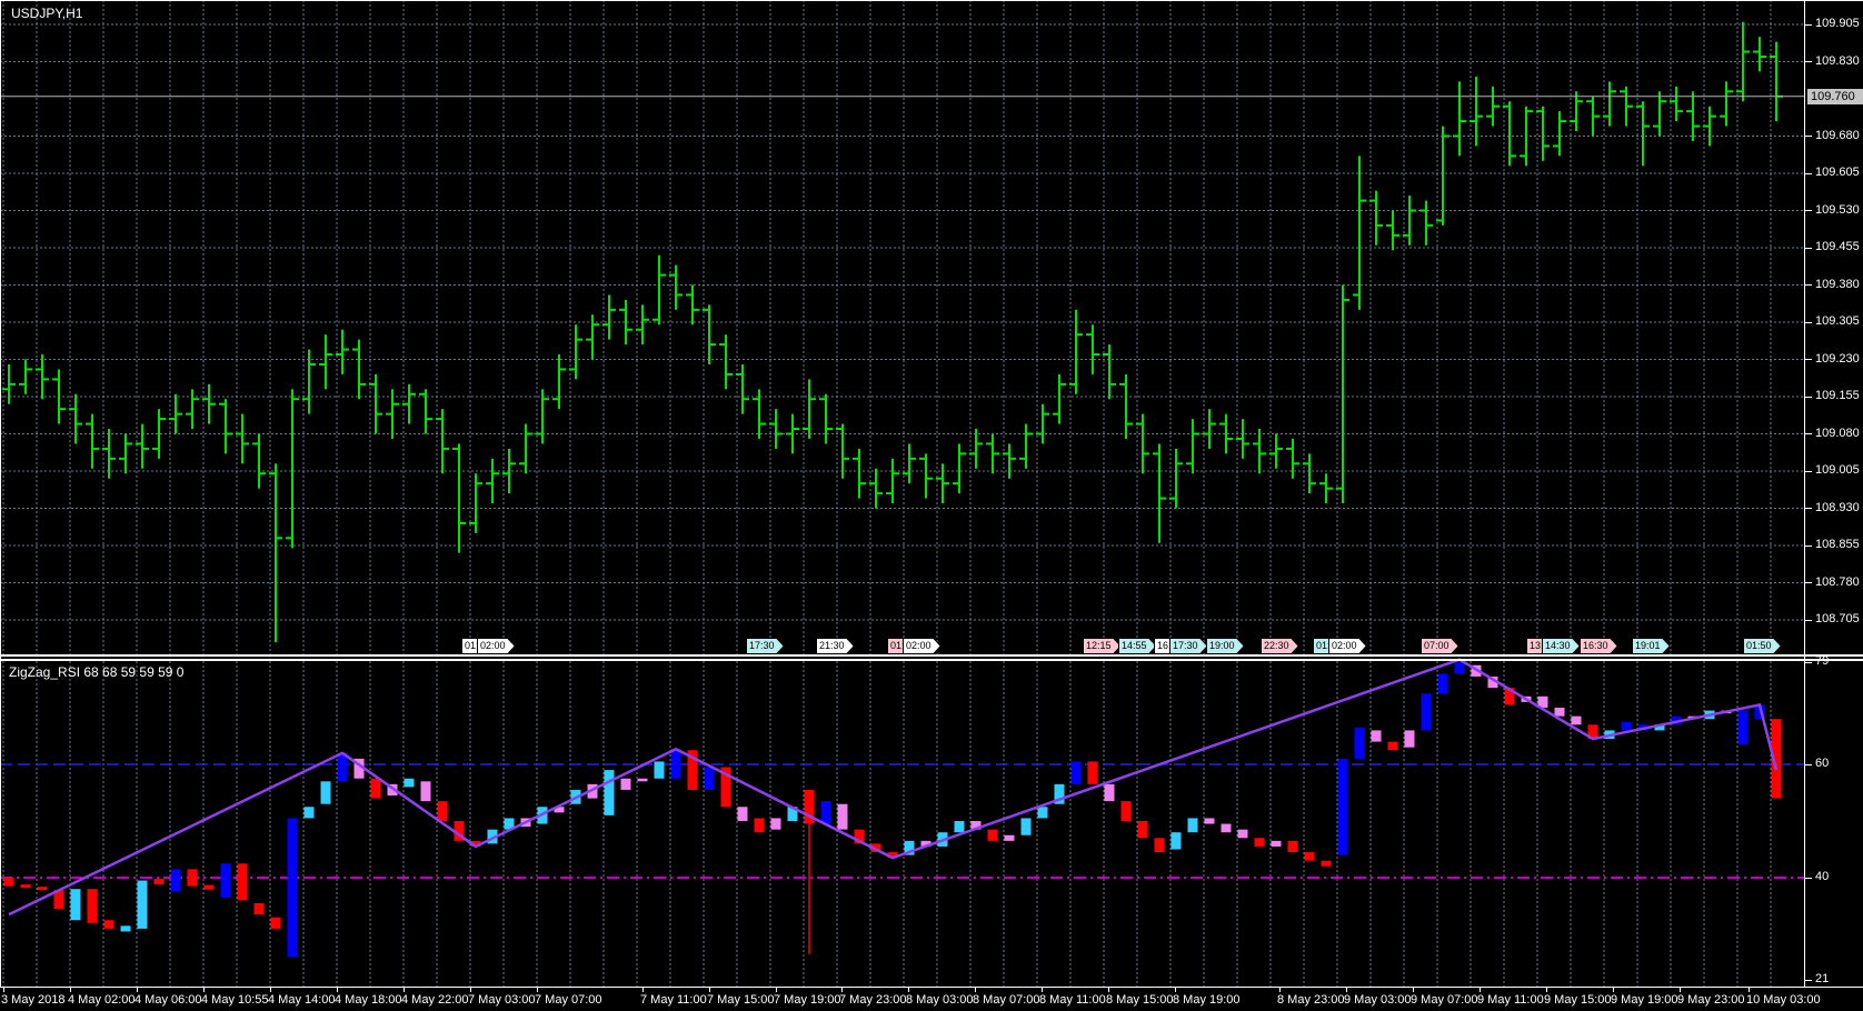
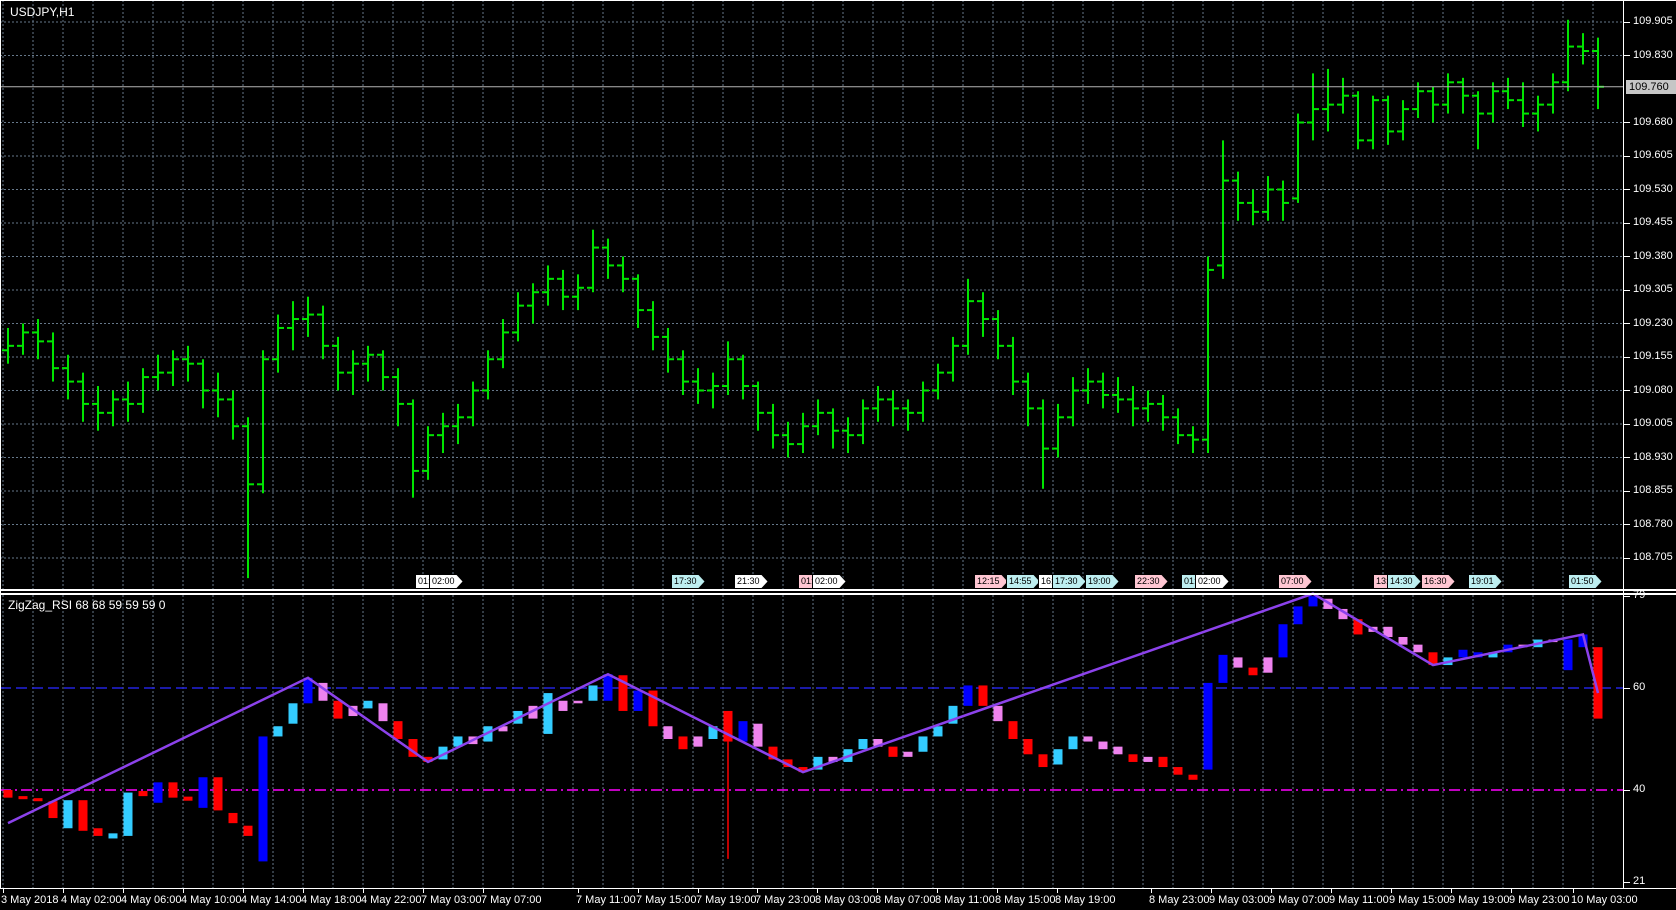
  USDJPY,H1
  02:00
  17:30
  21:30
  02:00
  12:15
  14:55
  17:30
  19:00
  22:30
  02:00
  07:00
  14:30
  16:30
  19:01
  01:50
  ZigZag_RSI 68 68 59 59 59 0
  109.905
  109.830
  109.680
  109.605
  109.530
  109.455
  109.380
  109.305
  109.230
  109.155
  109.080
  109.005
  108.930
  108.855
  108.780
  108.705
  109.760
  79
  60
  40
  21
  3 May 2018
  4 May 02:00
  4 May 06:00
- 4 May 10:55
+ 4 May 10:00
  4 May 14:00
  4 May 18:00
  4 May 22:00
  7 May 03:00
  7 May 07:00
  7 May 11:00
  7 May 15:00
  7 May 19:00
  7 May 23:00
  8 May 03:00
  8 May 07:00
  8 May 11:00
  8 May 15:00
  8 May 19:00
  8 May 23:00
  9 May 03:00
  9 May 07:00
  9 May 11:00
  9 May 15:00
  9 May 19:00
  9 May 23:00
  10 May 03:00
